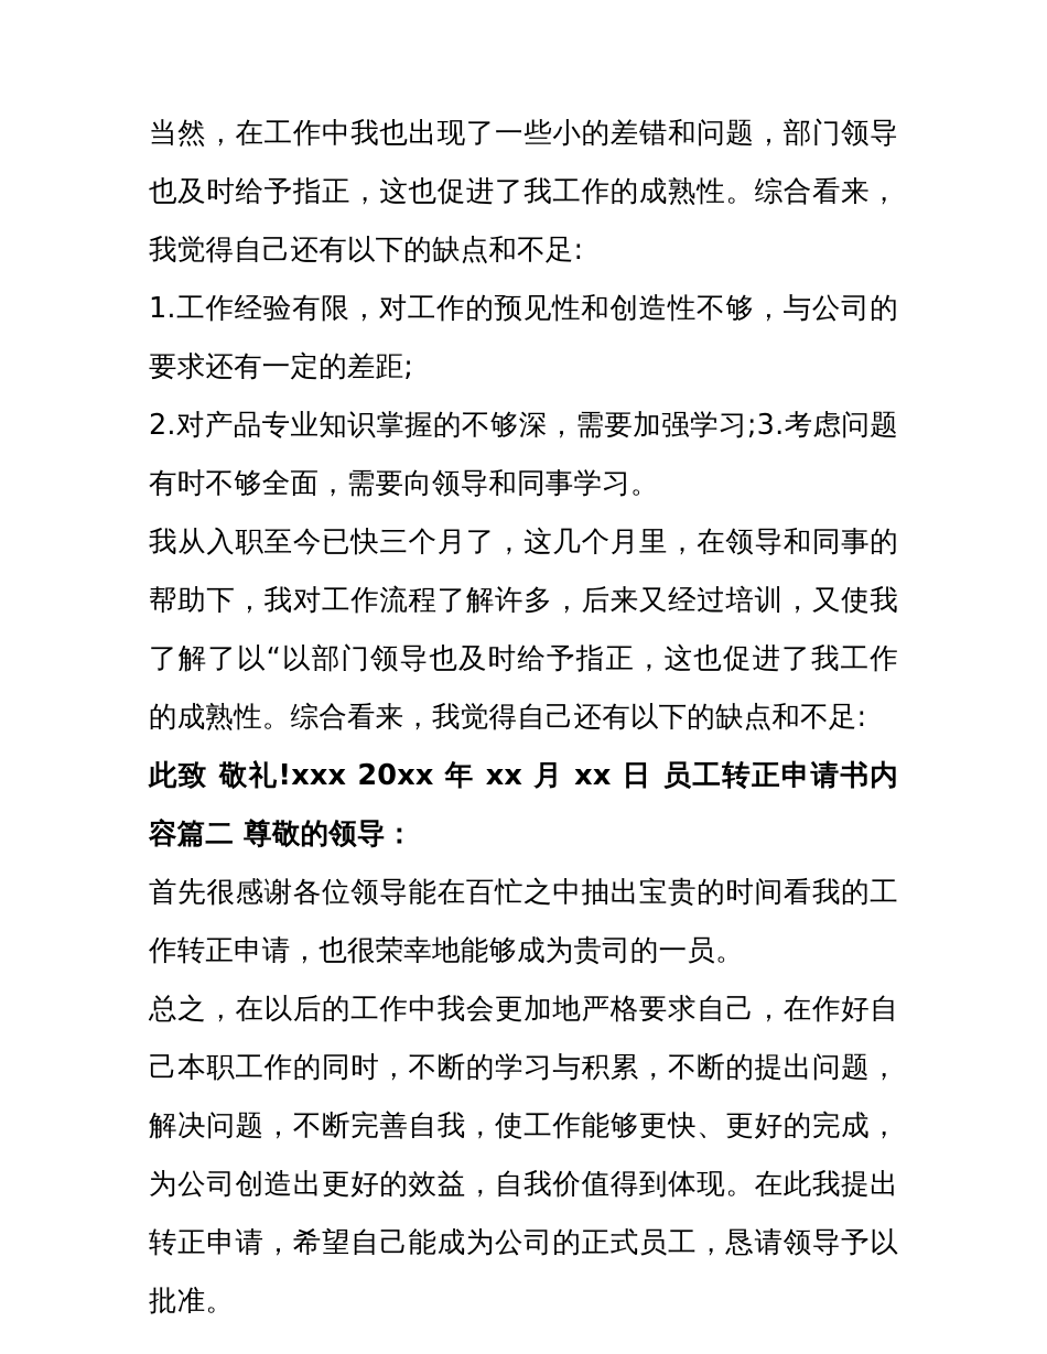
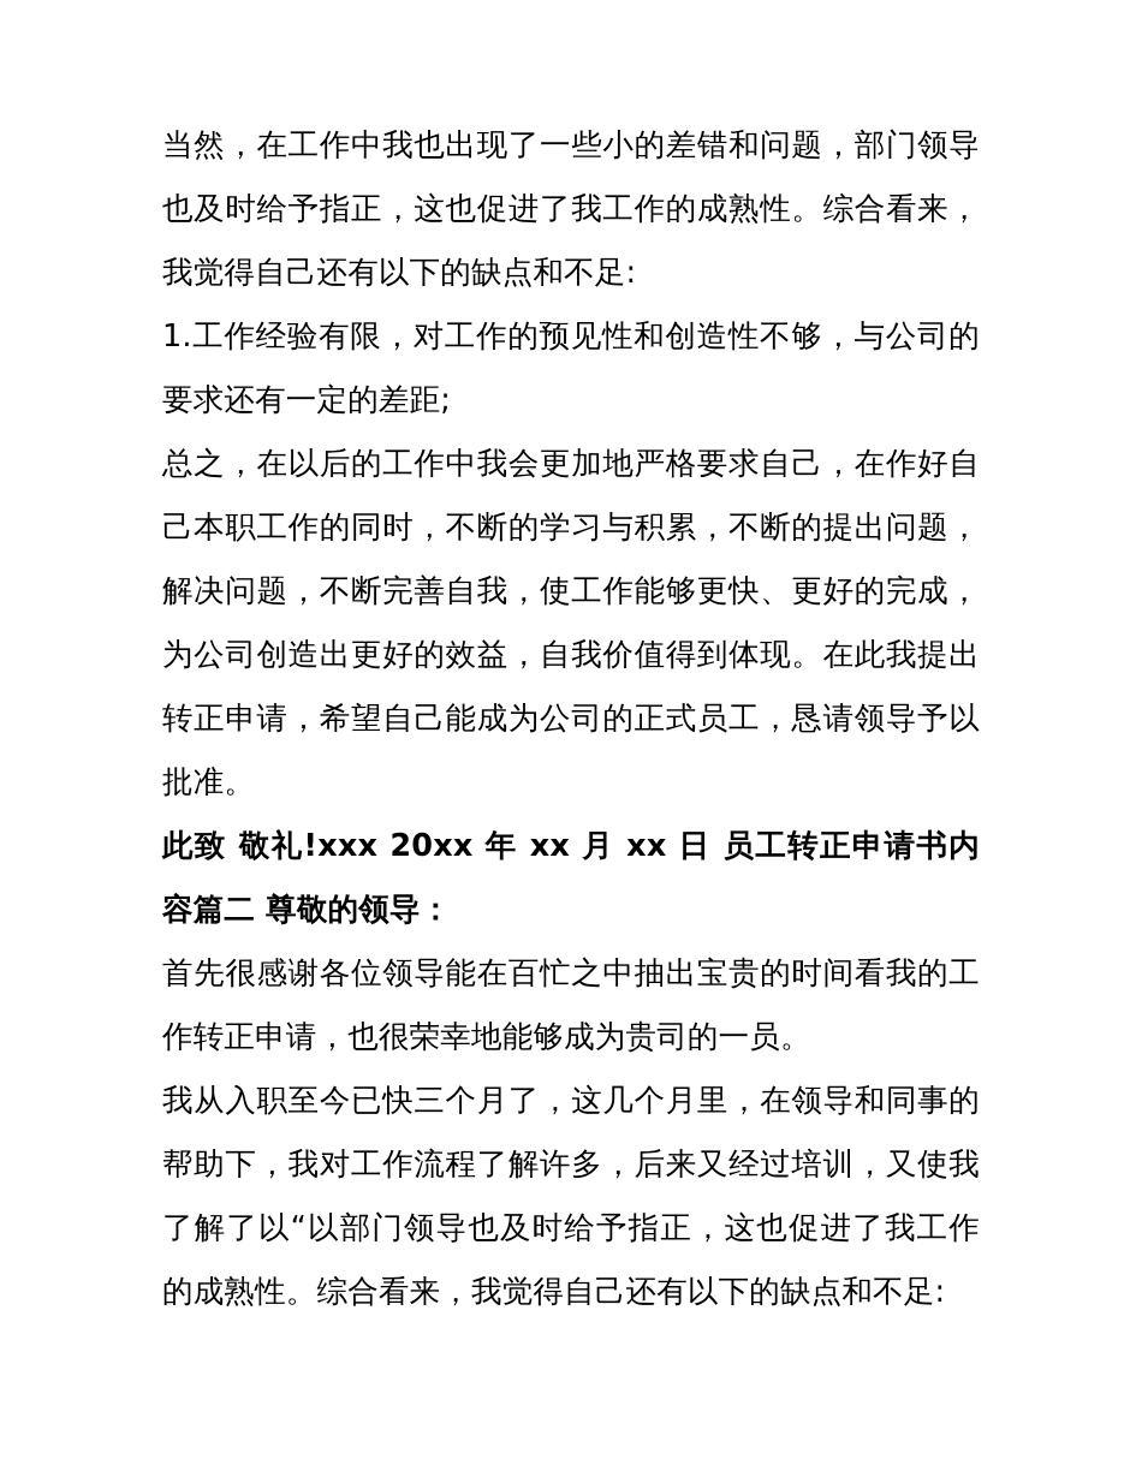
  当然，在工作中我也出现了一些小的差错和问题，部门领导也及时给予指正，这也促进了我工作的成熟性。综合看来，我觉得自己还有以下的缺点和不足:
  1.工作经验有限，对工作的预见性和创造性不够，与公司的要求还有一定的差距;
- 2.对产品专业知识掌握的不够深，需要加强学习;3.考虑问题有时不够全面，需要向领导和同事学习。
- 我从入职至今已快三个月了，这几个月里，在领导和同事的帮助下，我对工作流程了解许多，后来又经过培训，又使我了解了以“以部门领导也及时给予指正，这也促进了我工作的成熟性。综合看来，我觉得自己还有以下的缺点和不足:
+ 总之，在以后的工作中我会更加地严格要求自己，在作好自己本职工作的同时，不断的学习与积累，不断的提出问题，解决问题，不断完善自我，使工作能够更快、更好的完成，为公司创造出更好的效益，自我价值得到体现。在此我提出转正申请，希望自己能成为公司的正式员工，恳请领导予以批准。
  此致 敬礼!xxx 20xx 年 xx 月 xx 日 员工转正申请书内容篇二 尊敬的领导：
  首先很感谢各位领导能在百忙之中抽出宝贵的时间看我的工作转正申请，也很荣幸地能够成为贵司的一员。
- 总之，在以后的工作中我会更加地严格要求自己，在作好自己本职工作的同时，不断的学习与积累，不断的提出问题，解决问题，不断完善自我，使工作能够更快、更好的完成，为公司创造出更好的效益，自我价值得到体现。在此我提出转正申请，希望自己能成为公司的正式员工，恳请领导予以批准。
+ 我从入职至今已快三个月了，这几个月里，在领导和同事的帮助下，我对工作流程了解许多，后来又经过培训，又使我了解了以“以部门领导也及时给予指正，这也促进了我工作的成熟性。综合看来，我觉得自己还有以下的缺点和不足:
